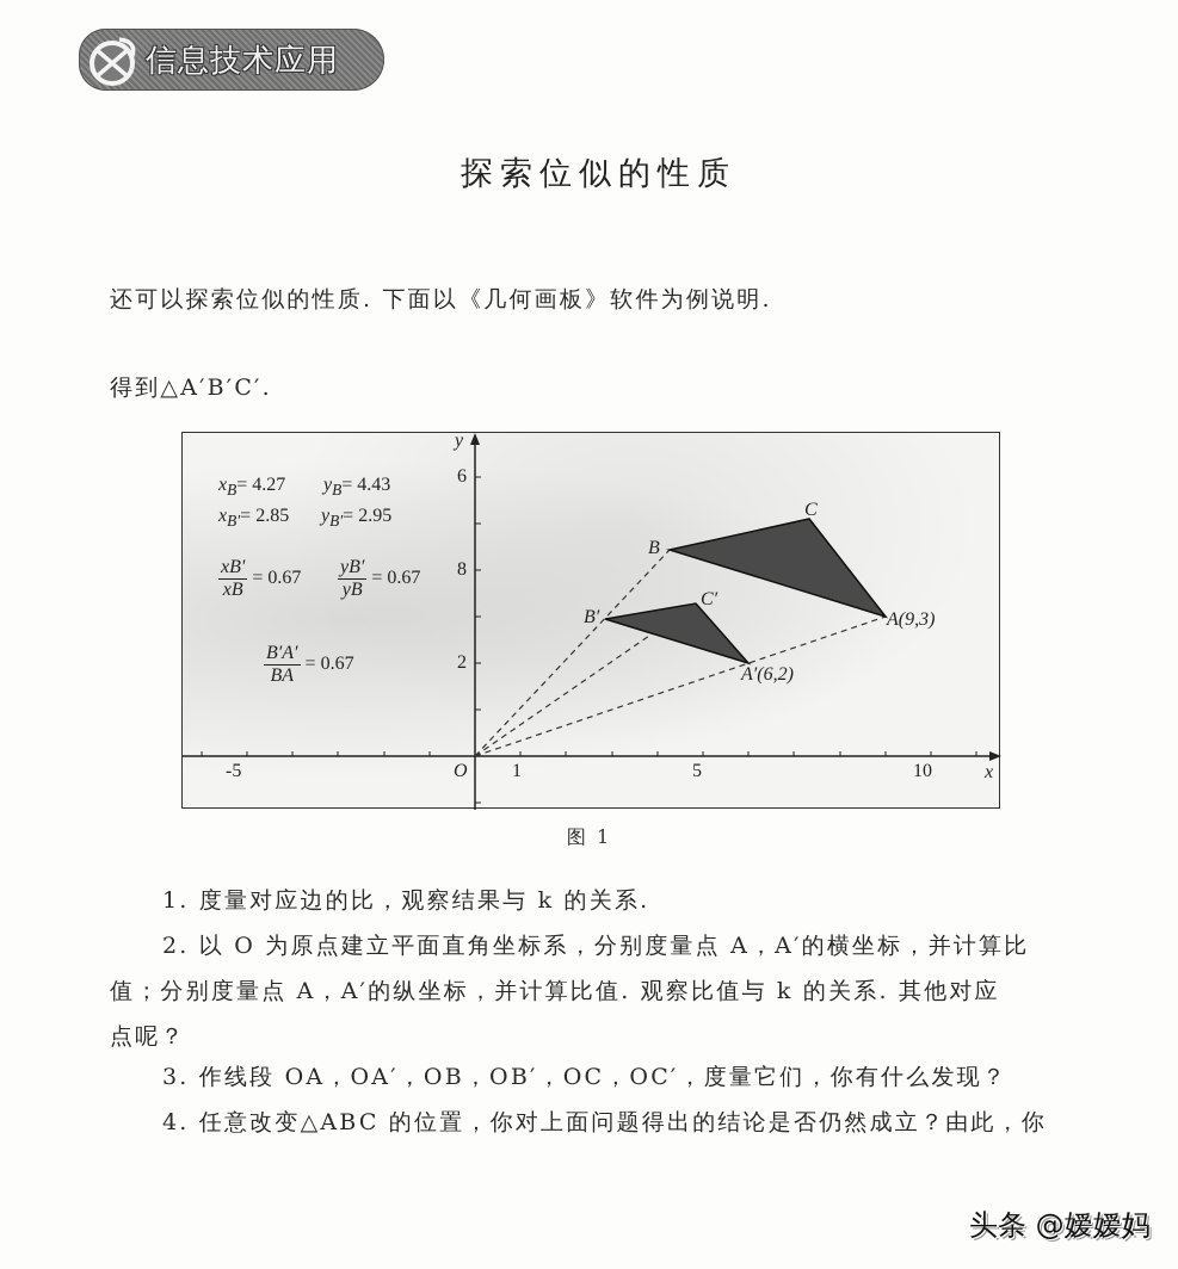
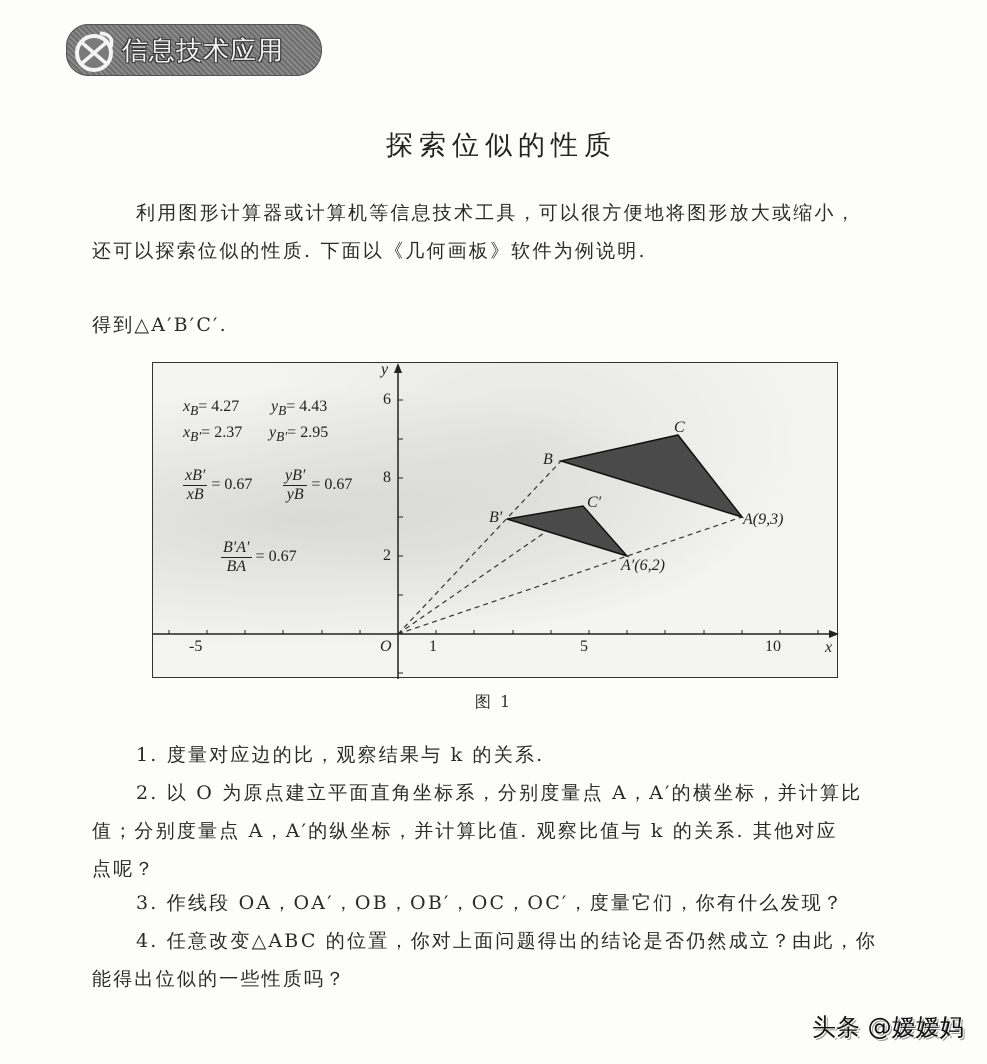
  信息技术应用
  探索位似的性质
+ 利用图形计算器或计算机等信息技术工具，可以很方便地将图形放大或缩小，
  还可以探索位似的性质. 下面以《几何画板》软件为例说明.
  得到△A′B′C′.
  y
  x
  O
  -5
  1
  5
  10
  2
  8
  6
  A(9,3)
  A′(6,2)
  B
  B′
  C
  C′
  xB= 4.27
  yB= 4.43
- xB′= 2.85
+ xB′= 2.37
  yB′= 2.95
  xB′
  xB
  = 0.67
  yB′
  yB
  = 0.67
  B′A′
  BA
  = 0.67
  图 1
  1. 度量对应边的比，观察结果与 k 的关系.
  2. 以 O 为原点建立平面直角坐标系，分别度量点 A，A′的横坐标，并计算比
  值；分别度量点 A，A′的纵坐标，并计算比值. 观察比值与 k 的关系. 其他对应
  点呢？
  3. 作线段 OA，OA′，OB，OB′，OC，OC′，度量它们，你有什么发现？
  4. 任意改变△ABC 的位置，你对上面问题得出的结论是否仍然成立？由此，你
+ 能得出位似的一些性质吗？
  头条 @嫒嫒妈
